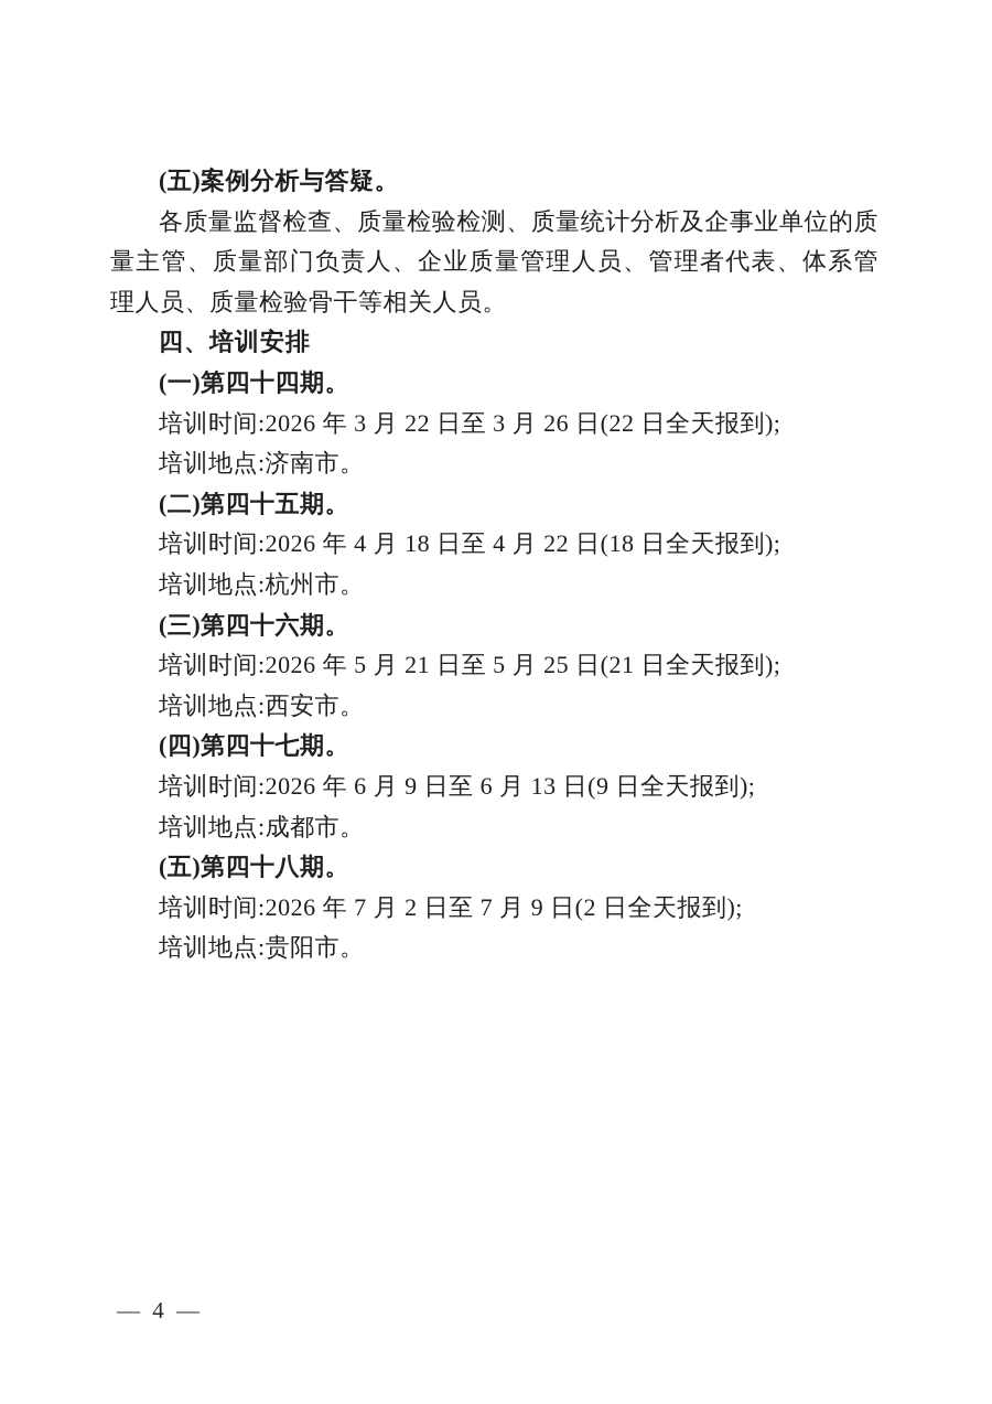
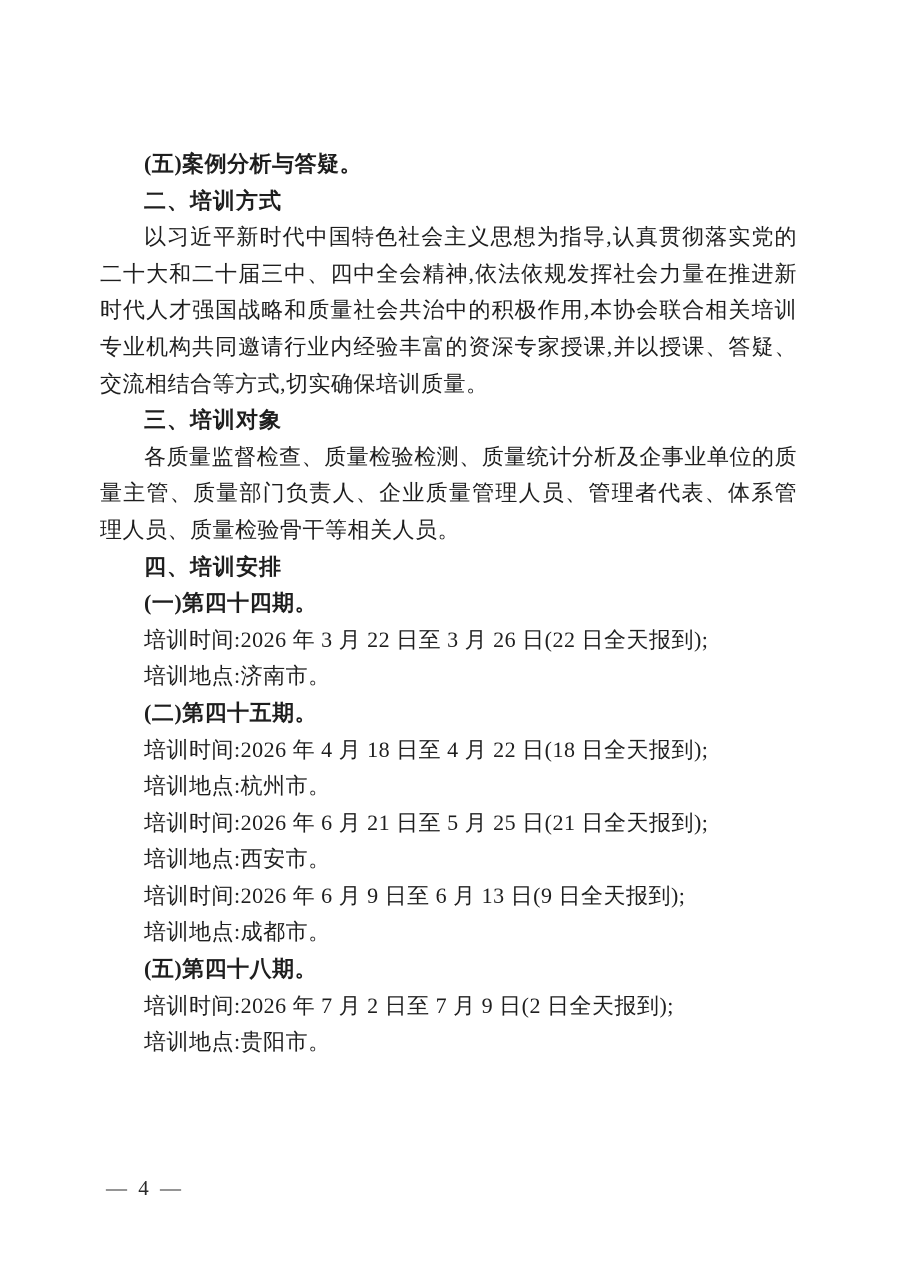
  (五)案例分析与答疑。
+ 二、培训方式
+ 以习近平新时代中国特色社会主义思想为指导,认真贯彻落实党的二十大和二十届三中、四中全会精神,依法依规发挥社会力量在推进新时代人才强国战略和质量社会共治中的积极作用,本协会联合相关培训专业机构共同邀请行业内经验丰富的资深专家授课,并以授课、答疑、交流相结合等方式,切实确保培训质量。
+ 三、培训对象
  各质量监督检查、质量检验检测、质量统计分析及企事业单位的质量主管、质量部门负责人、企业质量管理人员、管理者代表、体系管理人员、质量检验骨干等相关人员。
  四、培训安排
  (一)第四十四期。
  培训时间:2026 年 3 月 22 日至 3 月 26 日(22 日全天报到);
  培训地点:济南市。
  (二)第四十五期。
  培训时间:2026 年 4 月 18 日至 4 月 22 日(18 日全天报到);
  培训地点:杭州市。
- (三)第四十六期。
- 培训时间:2026 年 5 月 21 日至 5 月 25 日(21 日全天报到);
+ 培训时间:2026 年 6 月 21 日至 5 月 25 日(21 日全天报到);
  培训地点:西安市。
- (四)第四十七期。
  培训时间:2026 年 6 月 9 日至 6 月 13 日(9 日全天报到);
  培训地点:成都市。
  (五)第四十八期。
  培训时间:2026 年 7 月 2 日至 7 月 9 日(2 日全天报到);
  培训地点:贵阳市。
  — 4 —
